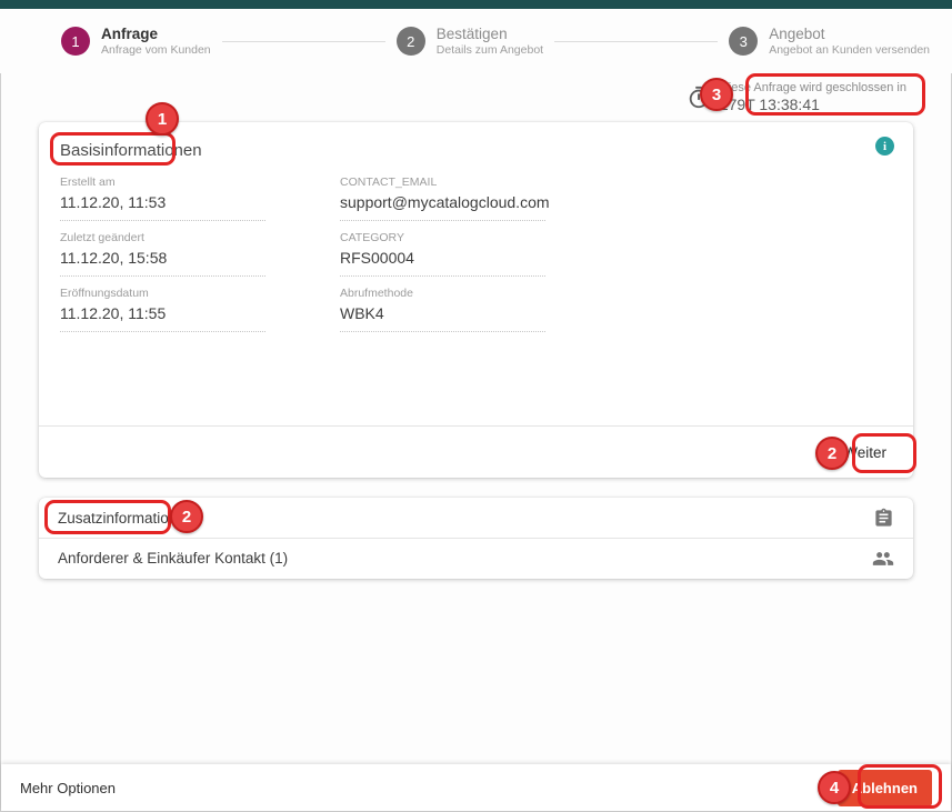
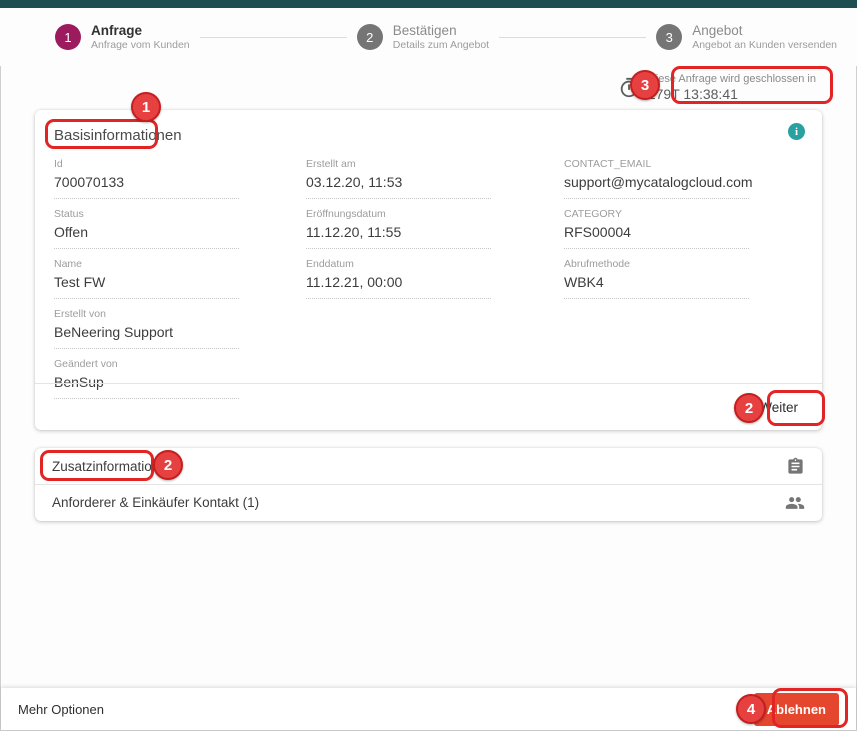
  1
  Anfrage
  Anfrage vom Kunden
  2
  Bestätigen
  Details zum Angebot
  3
  Angebot
  Angebot an Kunden versenden
  ese Anfrage wird geschlossen in
  79T 13:38:41
  Basisinformationen
  i
+ Id
+ 700070133
+ Status
+ Offen
+ Name
+ Test FW
+ Erstellt von
+ BeNeering Support
+ Geändert von
+ BenSup
  Erstellt am
- 11.12.20, 11:53
+ 03.12.20, 11:53
- Zuletzt geändert
- 11.12.20, 15:58
  Eröffnungsdatum
  11.12.20, 11:55
+ Enddatum
+ 11.12.21, 00:00
  CONTACT_EMAIL
  support@mycatalogcloud.com
  CATEGORY
  RFS00004
  Abrufmethode
  WBK4
  Weiter
  Zusatzinformatio
  Anforderer & Einkäufer Kontakt (1)
  Mehr Optionen
  Ablehnen
  1
  2
  2
  3
  4
